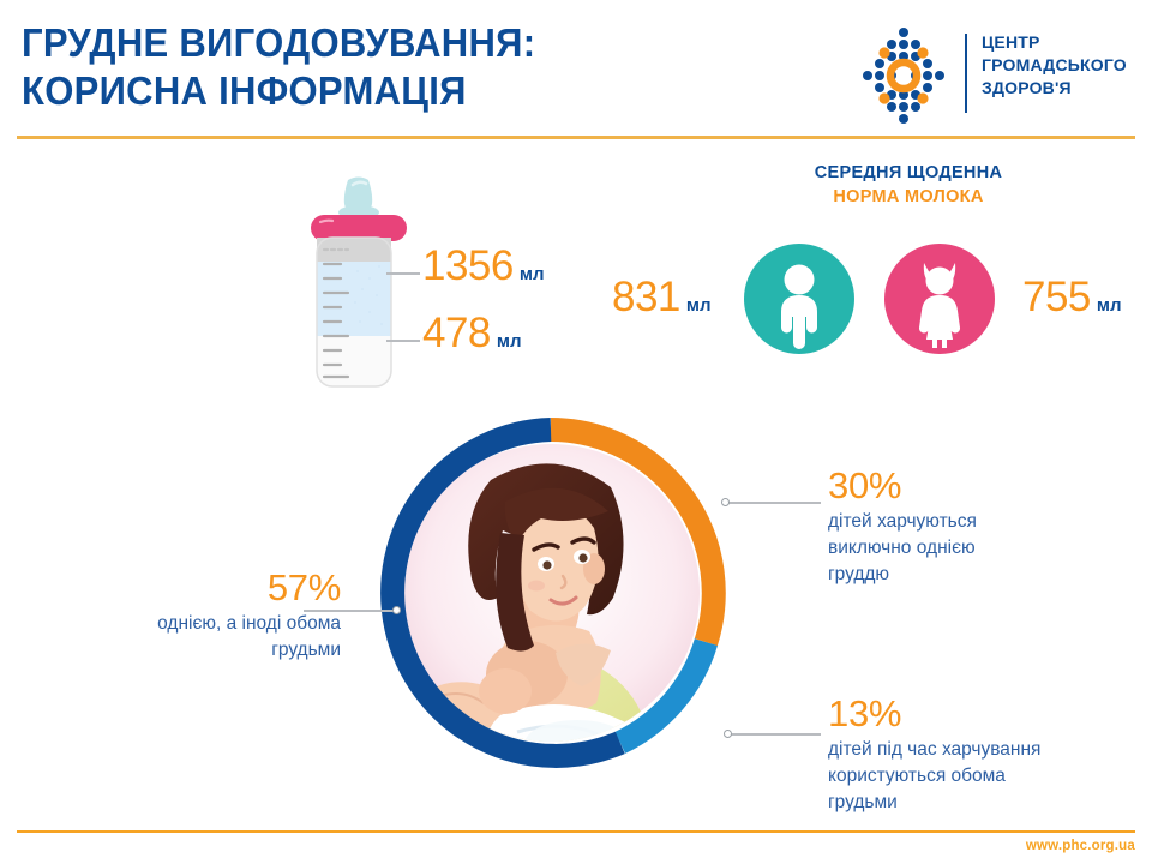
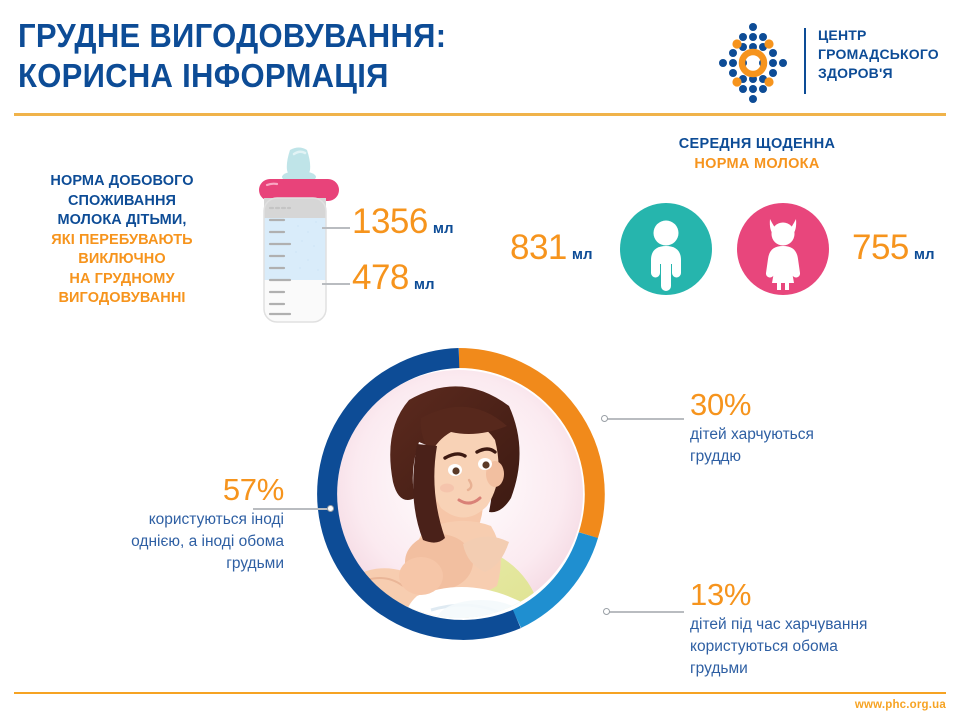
  ГРУДНЕ ВИГОДОВУВАННЯ:
  КОРИСНА ІНФОРМАЦІЯ
  ЦЕНТР
  ГРОМАДСЬКОГО
  ЗДОРОВ'Я
+ НОРМА ДОБОВОГО
+ СПОЖИВАННЯ
+ МОЛОКА ДІТЬМИ,
+ ЯКІ ПЕРЕБУВАЮТЬ
+ ВИКЛЮЧНО
+ НА ГРУДНОМУ
+ ВИГОДОВУВАННІ
  1356 мл
  478 мл
  СЕРЕДНЯ ЩОДЕННА
  НОРМА МОЛОКА
  831 мл
  755 мл
  30%
  дітей харчуються
- виключно однією
  груддю
  13%
  дітей під час харчування
  користуються обома
  грудьми
  57%
+ користуються іноді
  однією, а іноді обома
  грудьми
  www.phc.org.ua
